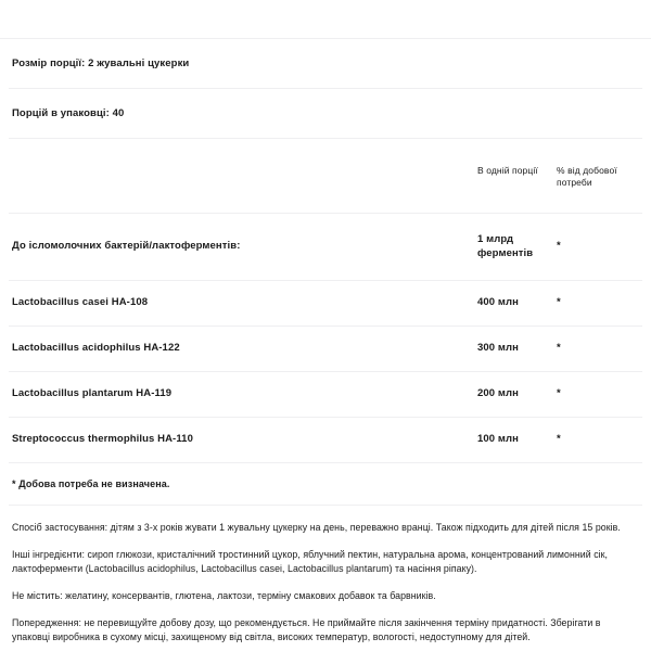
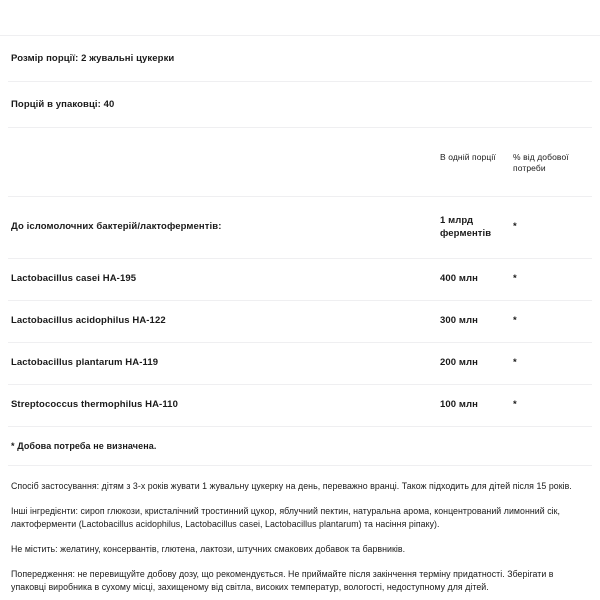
  Розмір порції: 2 жувальні цукерки
  Порцій в упаковці: 40
  В одній порції
  % від добової потреби
  До ісломолочних бактерій/лактоферментів:
  1 млрд
  ферментів
  *
- Lactobacillus casei HA-108
+ Lactobacillus casei HA-195
  400 млн
  *
  Lactobacillus acidophilus HA-122
  300 млн
  *
  Lactobacillus plantarum HA-119
  200 млн
  *
  Streptococcus thermophilus HA-110
  100 млн
  *
  * Добова потреба не визначена.
  Спосіб застосування: дітям з 3-х років жувати 1 жувальну цукерку на день, переважно вранці. Також підходить для дітей після 15 років.
  Інші інгредієнти: сироп глюкози, кристалічний тростинний цукор, яблучний пектин, натуральна арома, концентрований лимонний сік, лактоферменти (Lactobacillus acidophilus, Lactobacillus casei, Lactobacillus plantarum) та насіння ріпаку).
- Не містить: желатину, консервантів, глютена, лактози, терміну смакових добавок та барвників.
+ Не містить: желатину, консервантів, глютена, лактози, штучних смакових добавок та барвників.
  Попередження: не перевищуйте добову дозу, що рекомендується. Не приймайте після закінчення терміну придатності. Зберігати в упаковці виробника в сухому місці, захищеному від світла, високих температур, вологості, недоступному для дітей.
